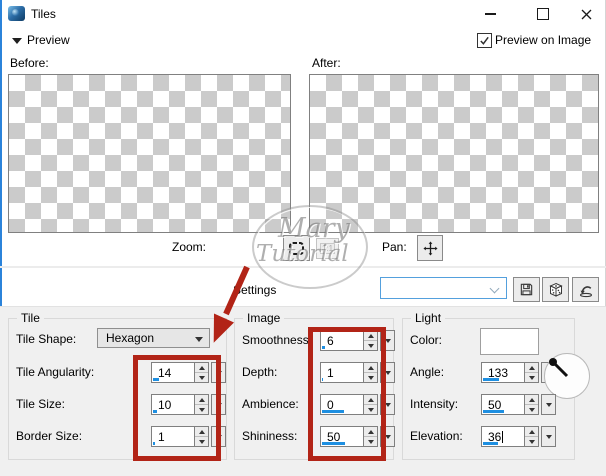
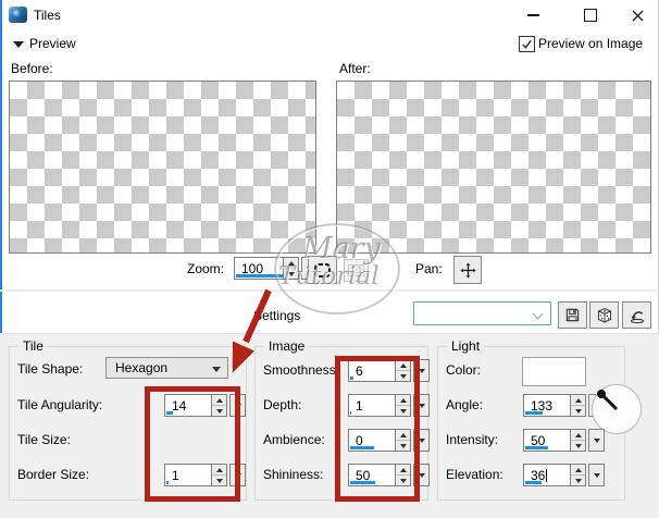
  Tiles
  Preview
  Preview on Image
  Before:
  After:
  Zoom:
+ 100
  1:1
  Pan:
  ettings
  Tile
  Tile Shape:
  Hexagon
  Tile Angularity:
  14
  Tile Size:
- 10
  Border Size:
  1
  Image
  Smoothness:
  6
  Depth:
  1
  Ambience:
  0
  Shininess:
  50
  Light
  Color:
  Angle:
  133
  Intensity:
  50
  Elevation:
  36
  Mary
  Tutorial
